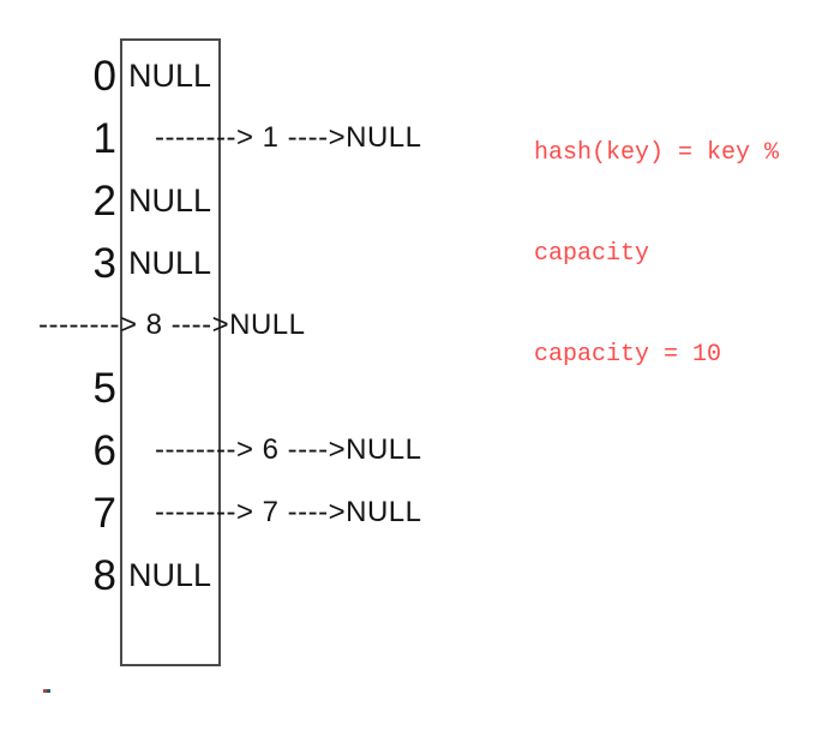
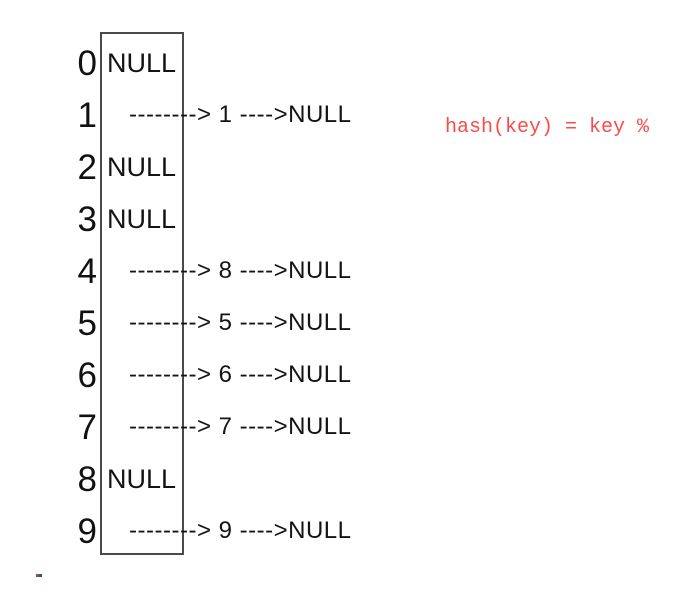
  0
  NULL
  1
  --------> 1 ---->NULL
  2
  NULL
  3
  NULL
+ 4
  --------> 8 ---->NULL
  5
+ --------> 5 ---->NULL
  6
  --------> 6 ---->NULL
  7
  --------> 7 ---->NULL
  8
  NULL
+ 9
+ --------> 9 ---->NULL
  hash(key) = key %
- capacity
- capacity = 10
